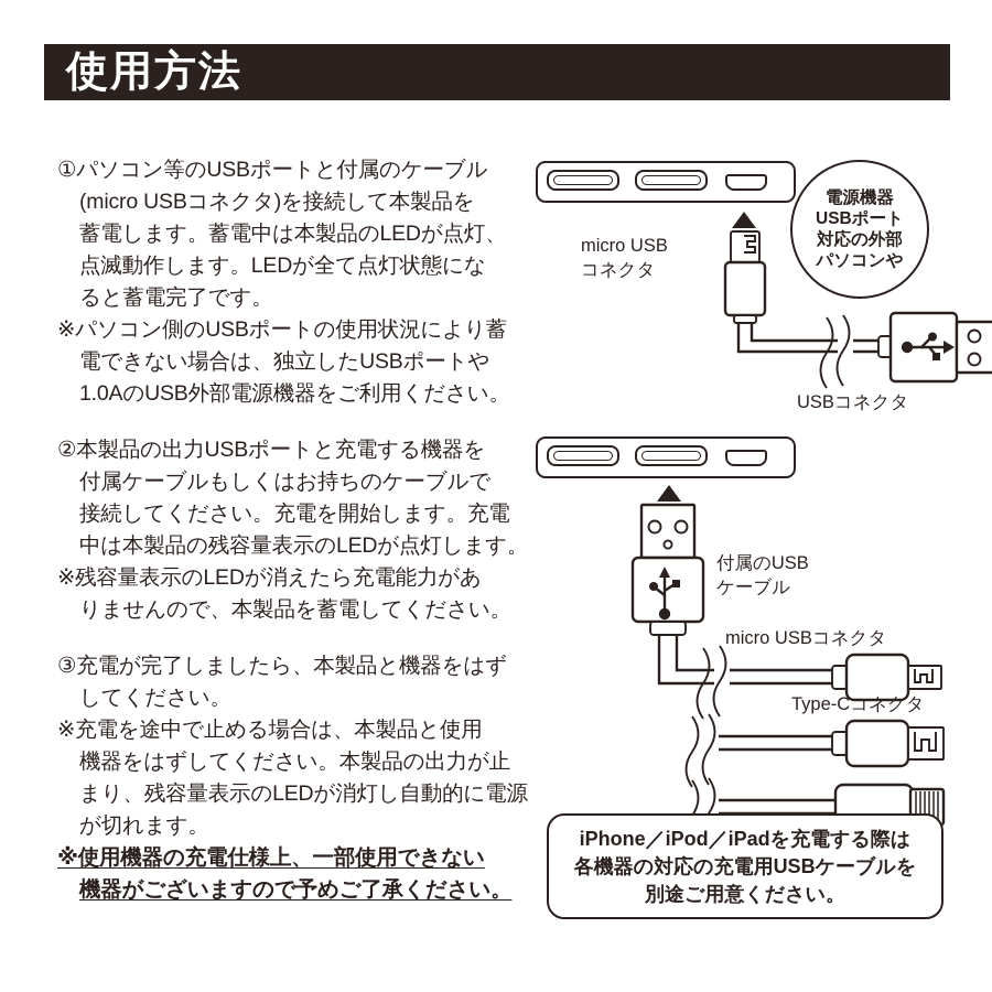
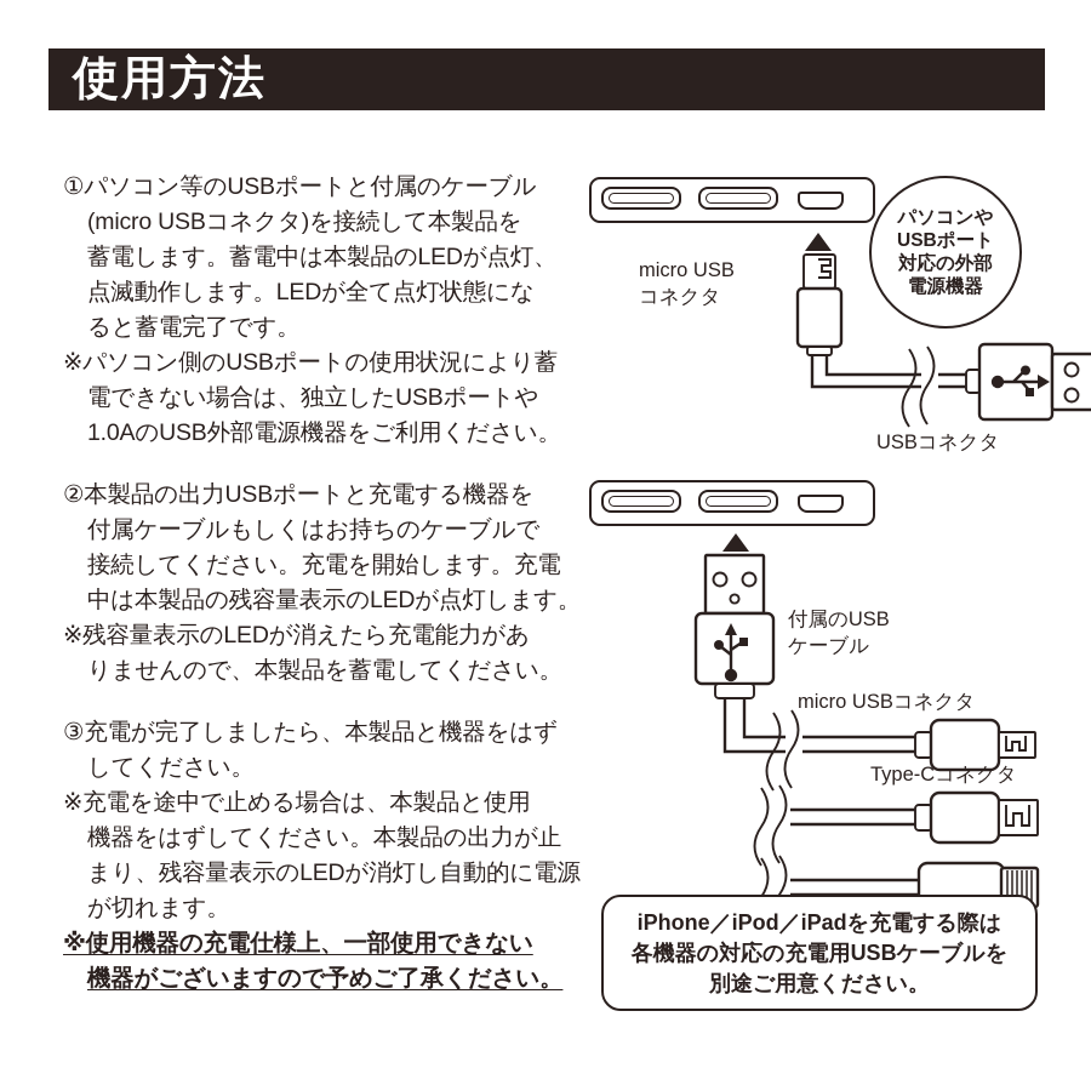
  使用方法
  ①パソコン等のUSBポートと付属のケーブル
  (micro USBコネクタ)を接続して本製品を
  蓄電します。蓄電中は本製品のLEDが点灯、
  点滅動作します。LEDが全て点灯状態にな
  ると蓄電完了です。
  ※パソコン側のUSBポートの使用状況により蓄
  電できない場合は、独立したUSBポートや
  1.0AのUSB外部電源機器をご利用ください。
  ②本製品の出力USBポートと充電する機器を
  付属ケーブルもしくはお持ちのケーブルで
  接続してください。充電を開始します。充電
  中は本製品の残容量表示のLEDが点灯します。
  ※残容量表示のLEDが消えたら充電能力があ
  りませんので、本製品を蓄電してください。
  ③充電が完了しましたら、本製品と機器をはず
  してください。
  ※充電を途中で止める場合は、本製品と使用
  機器をはずしてください。本製品の出力が止
  まり、残容量表示のLEDが消灯し自動的に電源
  が切れます。
  ※使用機器の充電仕様上、一部使用できない
  機器がございますので予めご了承ください。
  micro USB
  コネクタ
  USBコネクタ
- 電源機器
+ パソコンや
  USBポート
  対応の外部
- パソコンや
+ 電源機器
  付属のUSB
  ケーブル
  micro USBコネクタ
  Type-Cコネクタ
  iPhone／iPod／iPadを充電する際は
  各機器の対応の充電用USBケーブルを
  別途ご用意ください。
